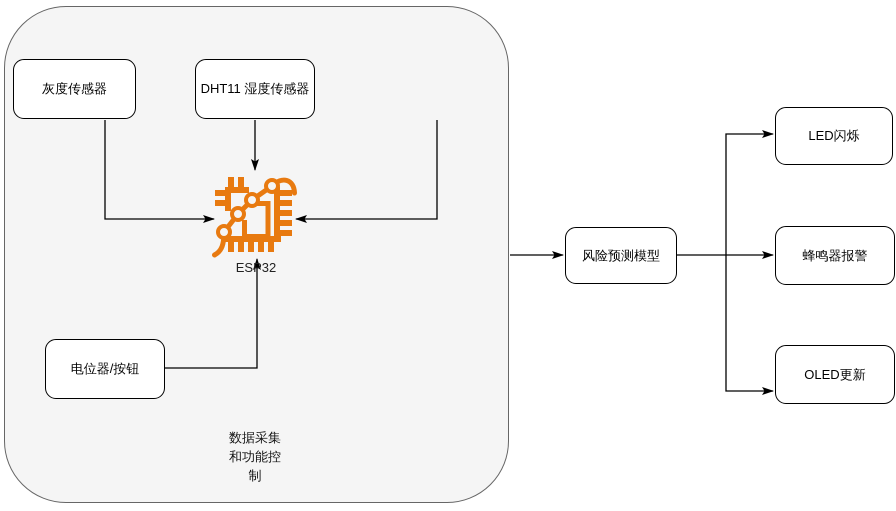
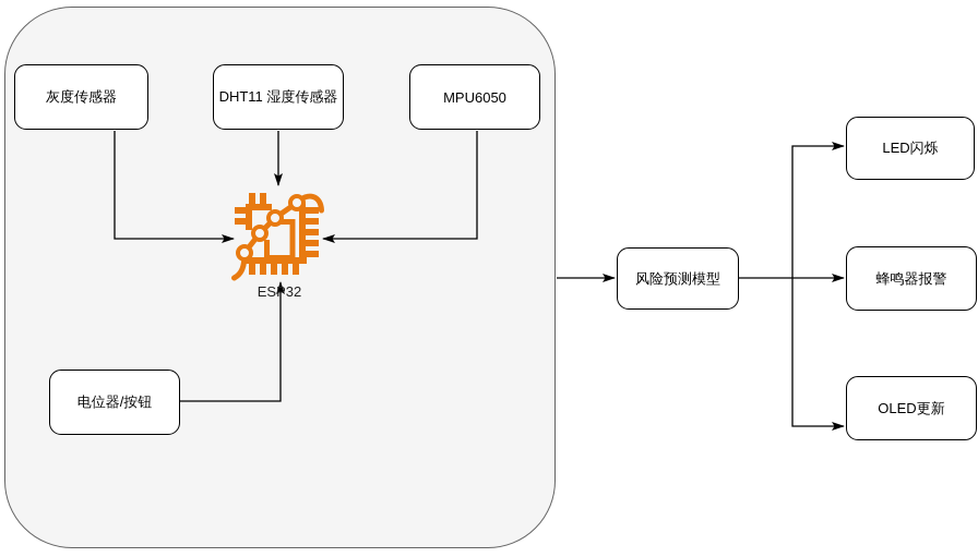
  灰度传感器
  DHT11 湿度传感器
+ MPU6050
  电位器/按钮
  风险预测模型
  LED闪烁
  蜂鸣器报警
  OLED更新
  ESP32
- 数据采集
- 和功能控
- 制
